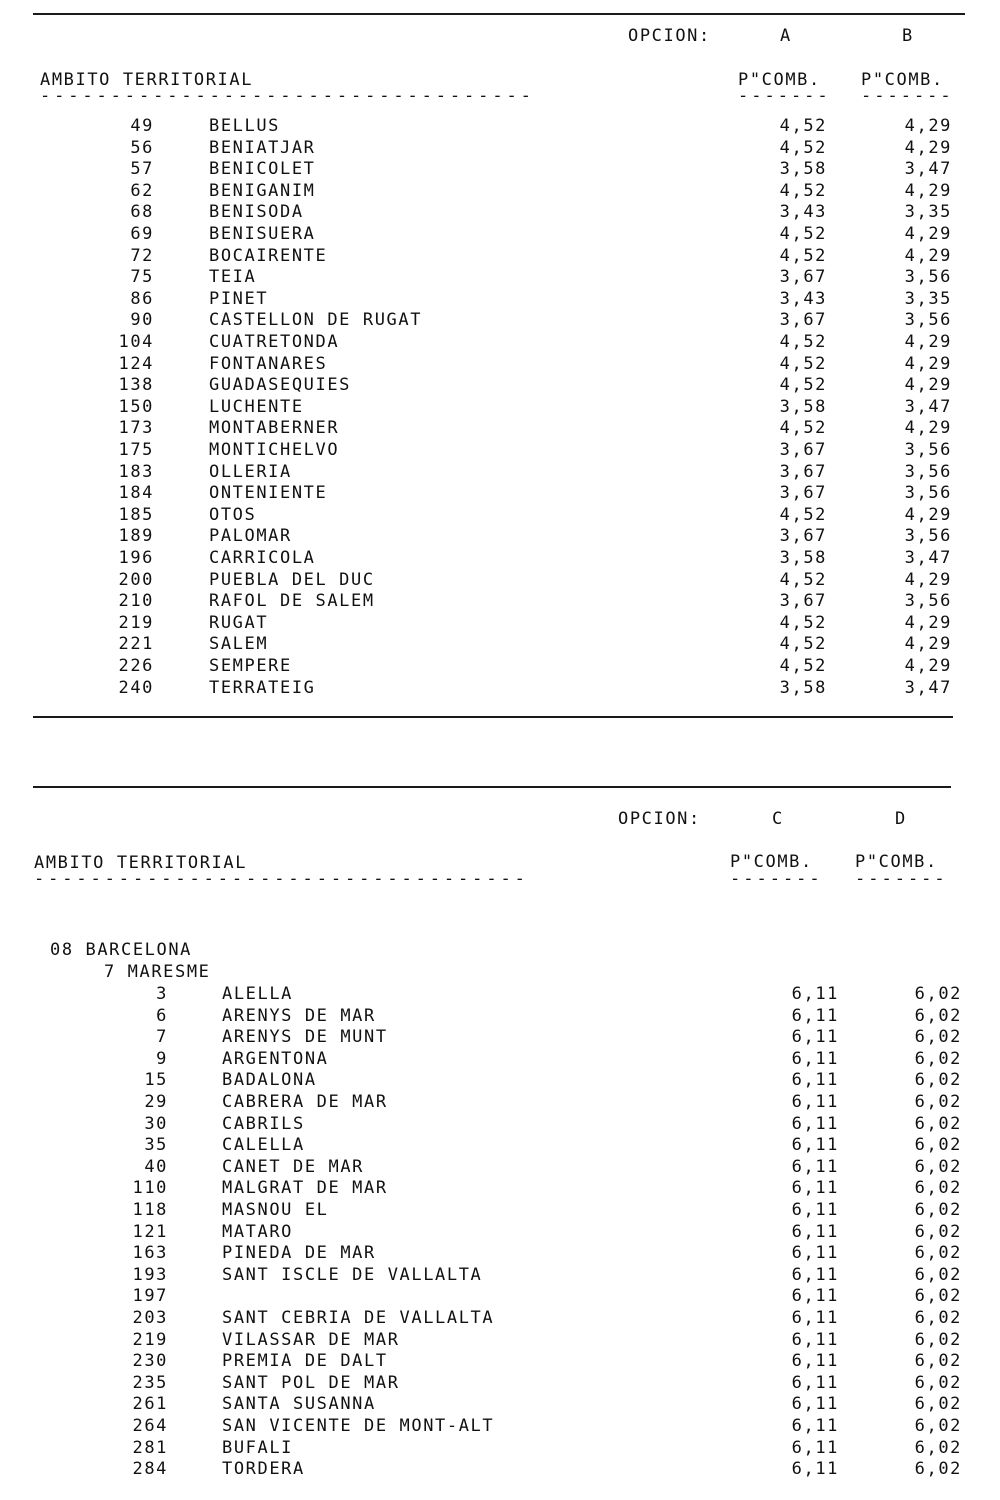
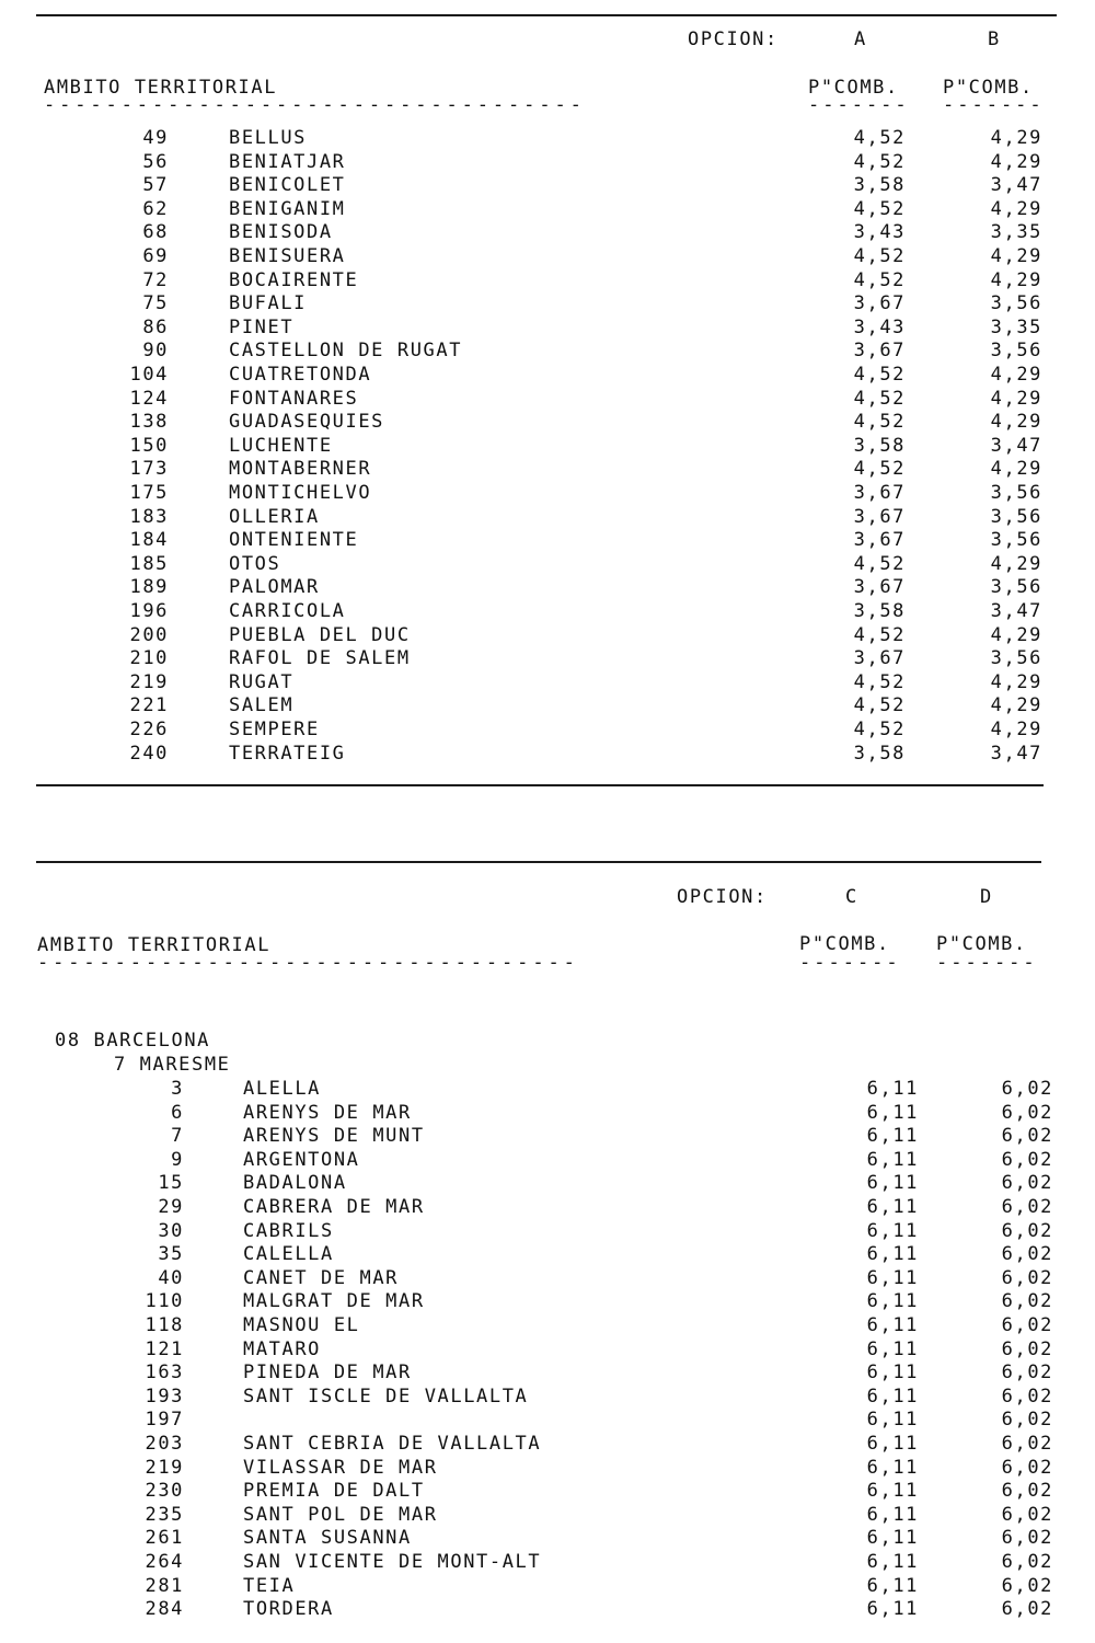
  OPCION:
  A
  B
  AMBITO TERRITORIAL
  P"COMB.
  P"COMB.
  -----------------------------------
  -------
  -------
  49
  BELLUS
  4,52
  4,29
  56
  BENIATJAR
  4,52
  4,29
  57
  BENICOLET
  3,58
  3,47
  62
  BENIGANIM
  4,52
  4,29
  68
  BENISODA
  3,43
  3,35
  69
  BENISUERA
  4,52
  4,29
  72
  BOCAIRENTE
  4,52
  4,29
  75
- TEIA
+ BUFALI
  3,67
  3,56
  86
  PINET
  3,43
  3,35
  90
  CASTELLON DE RUGAT
  3,67
  3,56
  104
  CUATRETONDA
  4,52
  4,29
  124
  FONTANARES
  4,52
  4,29
  138
  GUADASEQUIES
  4,52
  4,29
  150
  LUCHENTE
  3,58
  3,47
  173
  MONTABERNER
  4,52
  4,29
  175
  MONTICHELVO
  3,67
  3,56
  183
  OLLERIA
  3,67
  3,56
  184
  ONTENIENTE
  3,67
  3,56
  185
  OTOS
  4,52
  4,29
  189
  PALOMAR
  3,67
  3,56
  196
  CARRICOLA
  3,58
  3,47
  200
  PUEBLA DEL DUC
  4,52
  4,29
  210
  RAFOL DE SALEM
  3,67
  3,56
  219
  RUGAT
  4,52
  4,29
  221
  SALEM
  4,52
  4,29
  226
  SEMPERE
  4,52
  4,29
  240
  TERRATEIG
  3,58
  3,47
  OPCION:
  C
  D
  AMBITO TERRITORIAL
  P"COMB.
  P"COMB.
  -----------------------------------
  -------
  -------
  08 BARCELONA
  7 MARESME
  3
  ALELLA
  6,11
  6,02
  6
  ARENYS DE MAR
  6,11
  6,02
  7
  ARENYS DE MUNT
  6,11
  6,02
  9
  ARGENTONA
  6,11
  6,02
  15
  BADALONA
  6,11
  6,02
  29
  CABRERA DE MAR
  6,11
  6,02
  30
  CABRILS
  6,11
  6,02
  35
  CALELLA
  6,11
  6,02
  40
  CANET DE MAR
  6,11
  6,02
  110
  MALGRAT DE MAR
  6,11
  6,02
  118
  MASNOU EL
  6,11
  6,02
  121
  MATARO
  6,11
  6,02
  163
  PINEDA DE MAR
  6,11
  6,02
  193
  SANT ISCLE DE VALLALTA
  6,11
  6,02
  197
  6,11
  6,02
  203
  SANT CEBRIA DE VALLALTA
  6,11
  6,02
  219
  VILASSAR DE MAR
  6,11
  6,02
  230
  PREMIA DE DALT
  6,11
  6,02
  235
  SANT POL DE MAR
  6,11
  6,02
  261
  SANTA SUSANNA
  6,11
  6,02
  264
  SAN VICENTE DE MONT-ALT
  6,11
  6,02
  281
- BUFALI
+ TEIA
  6,11
  6,02
  284
  TORDERA
  6,11
  6,02
